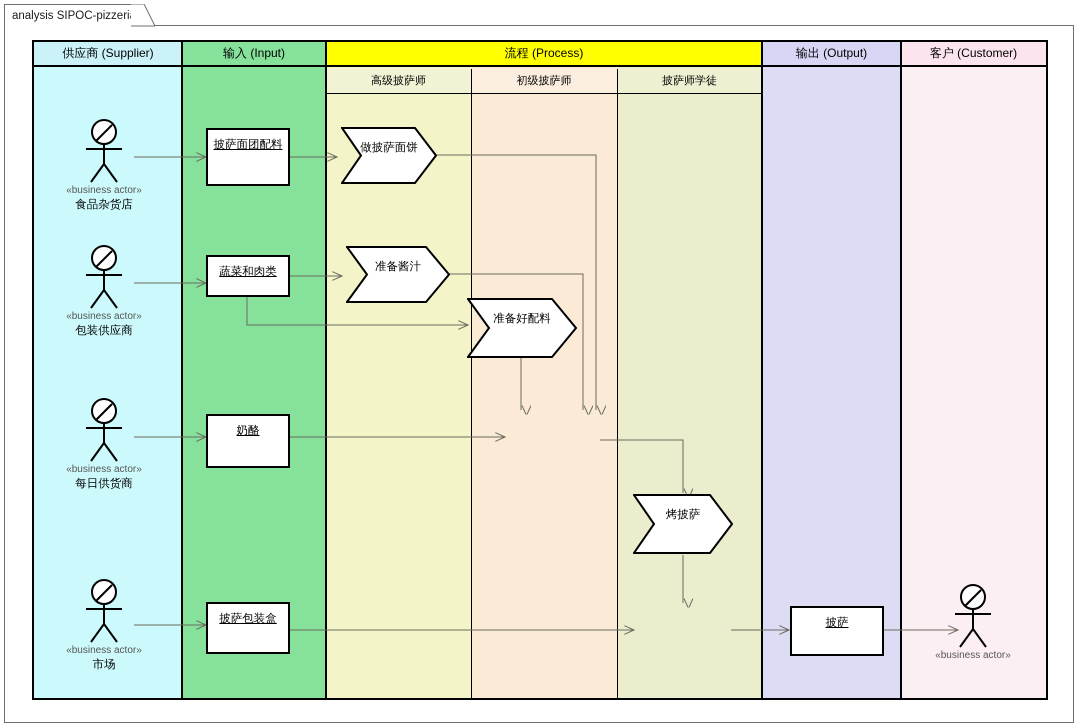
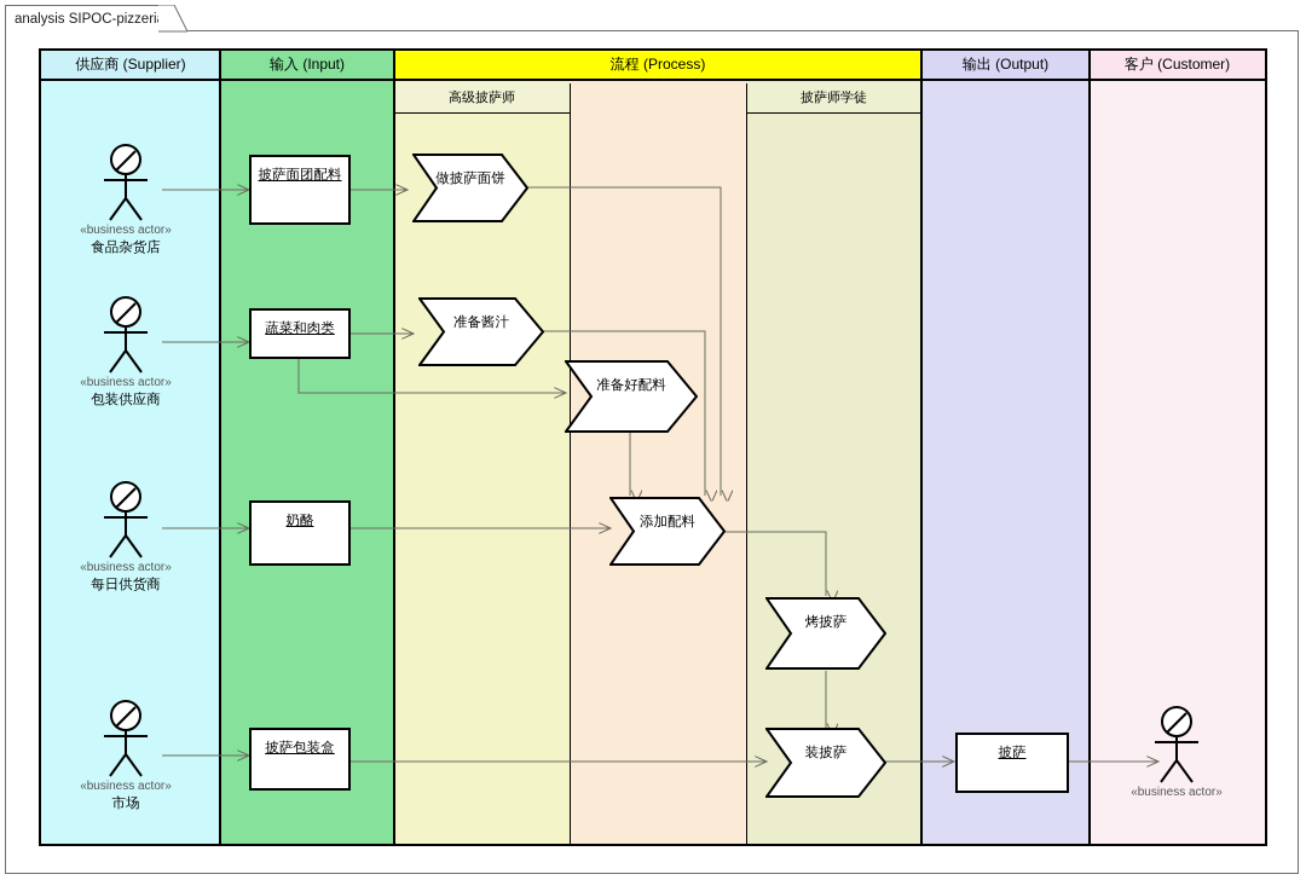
  analysis SIPOC-pizzeri
  供应商 (Supplier)
  输入 (Input)
  流程 (Process)
  输出 (Output)
  客户 (Customer)
  高级披萨师
- 初级披萨师
  披萨师学徒
  «business actor»
  食品杂货店
  «business actor»
  包装供应商
  «business actor»
  每日供货商
  «business actor»
  市场
  披萨面团配料
  蔬菜和肉类
  奶酪
  披萨包装盒
  做披萨面饼
  准备酱汁
  准备好配料
+ 添加配料
  烤披萨
+ 装披萨
  披萨
  «business actor»
